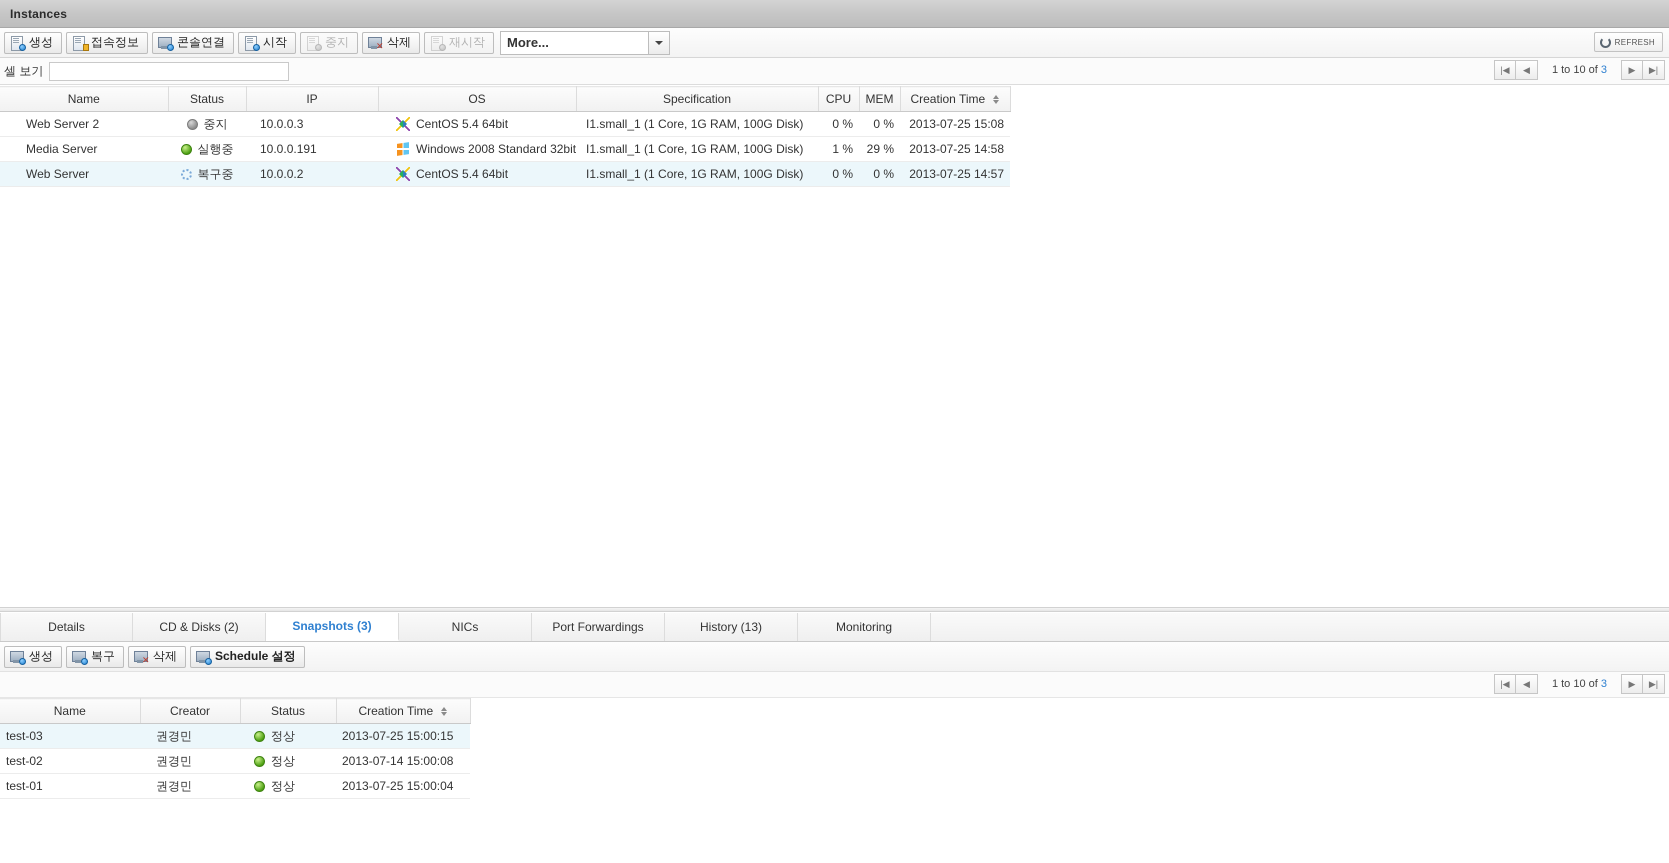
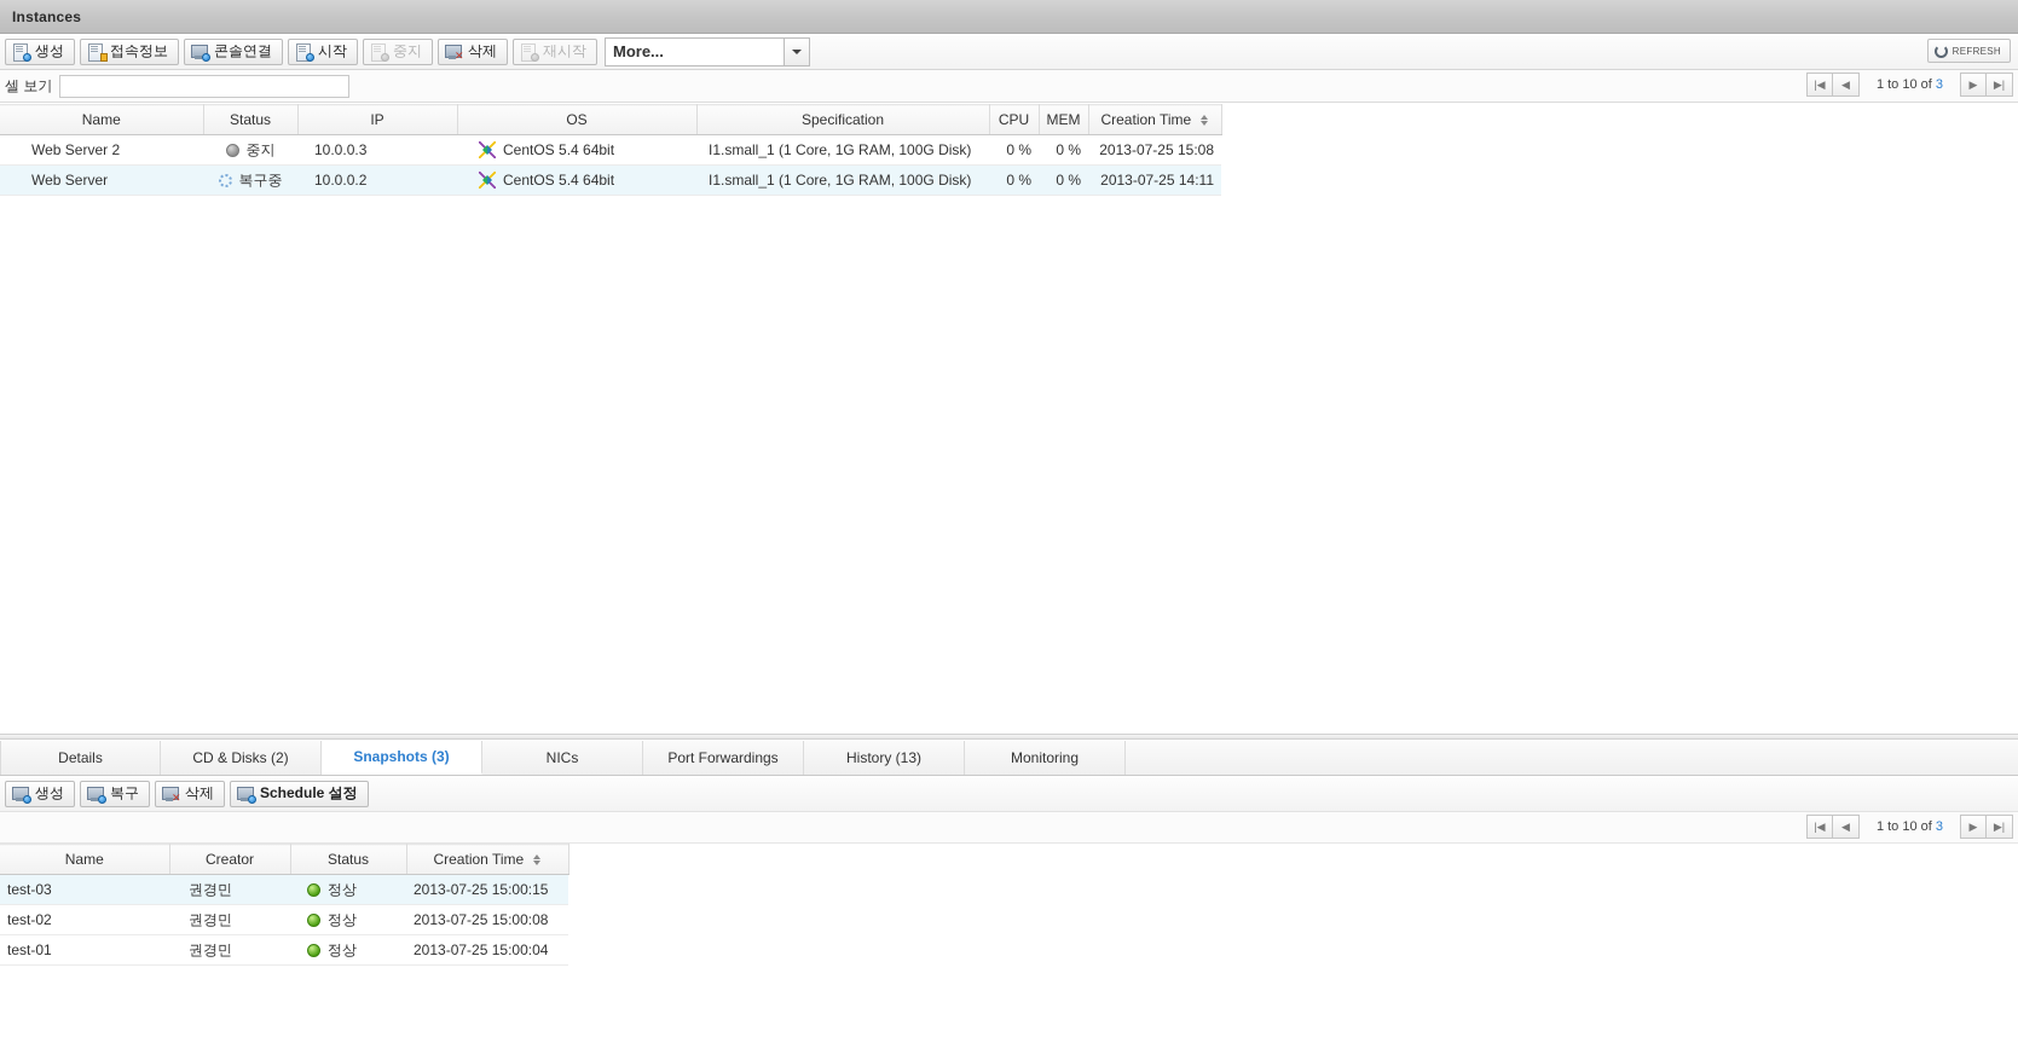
  Instances
  생성
  접속정보
  콘솔연결
  시작
  중지
  ✕
  삭제
  재시작
  More...
  REFRESH
  셀 보기
  |◀
  ◀
  1 to 10 of 3
  ▶
  ▶|
  Name	Status	IP	OS	Specification	CPU	MEM	Creation Time
  Web Server 2	중지	10.0.0.3	CentOS 5.4 64bit	I1.small_1 (1 Core, 1G RAM, 100G Disk)	0 %	0 %	2013-07-25 15:08
- Media Server	실행중	10.0.0.191	Windows 2008 Standard 32bit	I1.small_1 (1 Core, 1G RAM, 100G Disk)	1 %	29 %	2013-07-25 14:58
- Web Server	복구중	10.0.0.2	CentOS 5.4 64bit	I1.small_1 (1 Core, 1G RAM, 100G Disk)	0 %	0 %	2013-07-25 14:57
+ Web Server	복구중	10.0.0.2	CentOS 5.4 64bit	I1.small_1 (1 Core, 1G RAM, 100G Disk)	0 %	0 %	2013-07-25 14:11
  Details
  CD & Disks (2)
  Snapshots (3)
  NICs
  Port Forwardings
  History (13)
  Monitoring
  생성
  복구
  ✕
  삭제
  Schedule 설정
  |◀
  ◀
  1 to 10 of 3
  ▶
  ▶|
  Name	Creator	Status	Creation Time
  test-03	권경민	정상	2013-07-25 15:00:15
- test-02	권경민	정상	2013-07-14 15:00:08
+ test-02	권경민	정상	2013-07-25 15:00:08
  test-01	권경민	정상	2013-07-25 15:00:04
